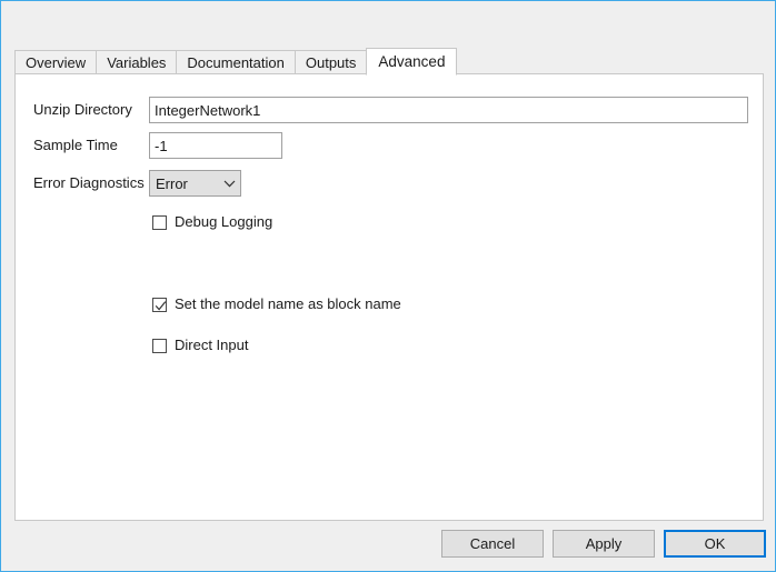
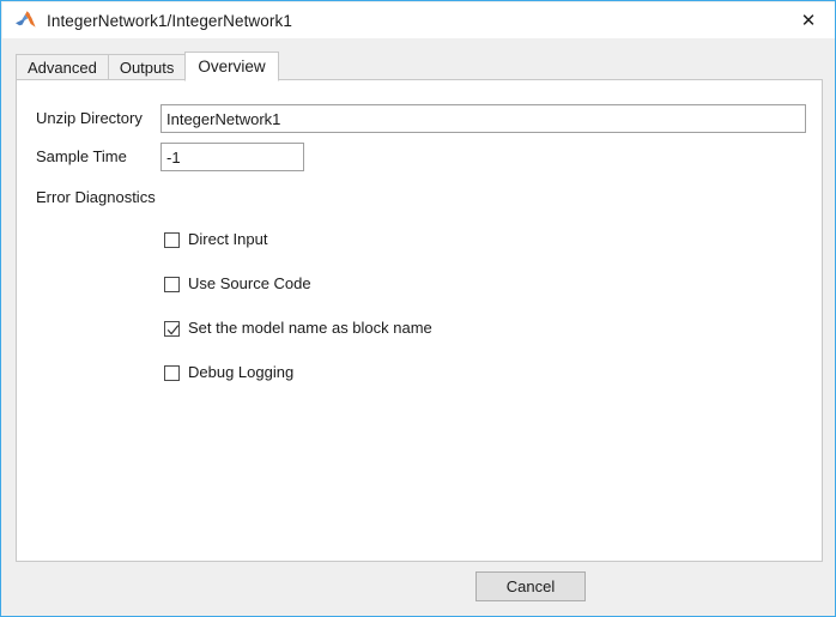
+ IntegerNetwork1/IntegerNetwork1
+ ✕
- Overview
+ Advanced
- Variables
- Documentation
  Outputs
- Advanced
+ Overview
  Unzip Directory
  IntegerNetwork1
  Sample Time
  -1
  Error Diagnostics
- Error
- Debug Logging
+ Direct Input
+ Use Source Code
  Set the model name as block name
- Direct Input
+ Debug Logging
  Cancel
- Apply
- OK
